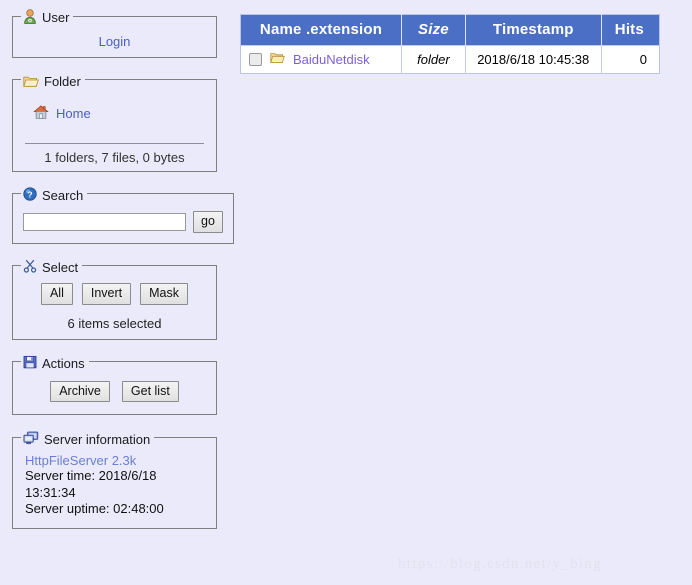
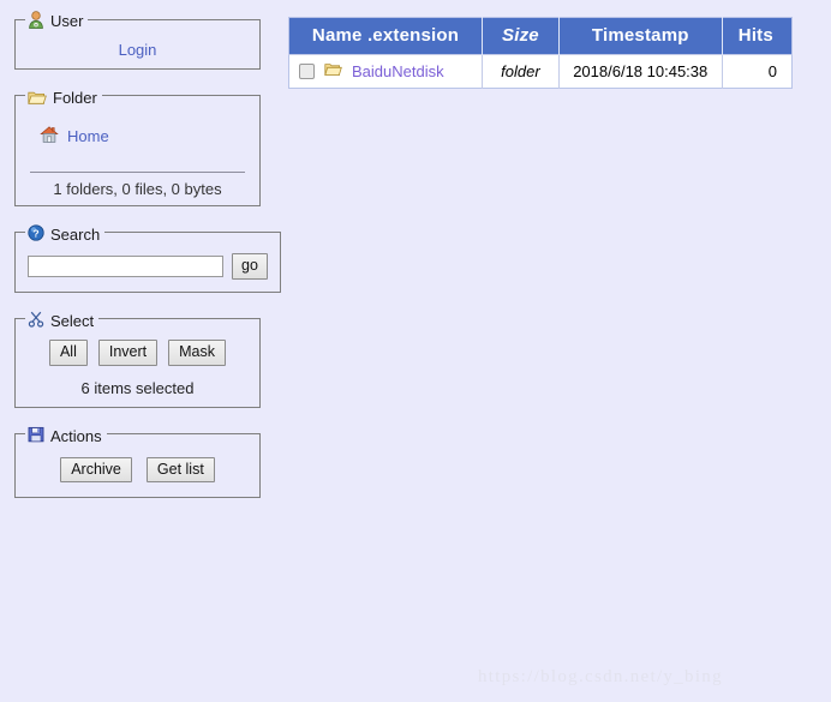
  User
  Login
  Folder
  Home
- 1 folders, 7 files, 0 bytes
+ 1 folders, 0 files, 0 bytes
  ?
  Search
  go
  Select
  All
  Invert
  Mask
  6 items selected
  Actions
  Archive
  Get list
- Server information
- HttpFileServer 2.3k
- Server time: 2018/6/18 13:31:34
- Server uptime: 02:48:00
  Name .extension	Size	Timestamp	Hits
  BaiduNetdisk	folder	2018/6/18 10:45:38	0
